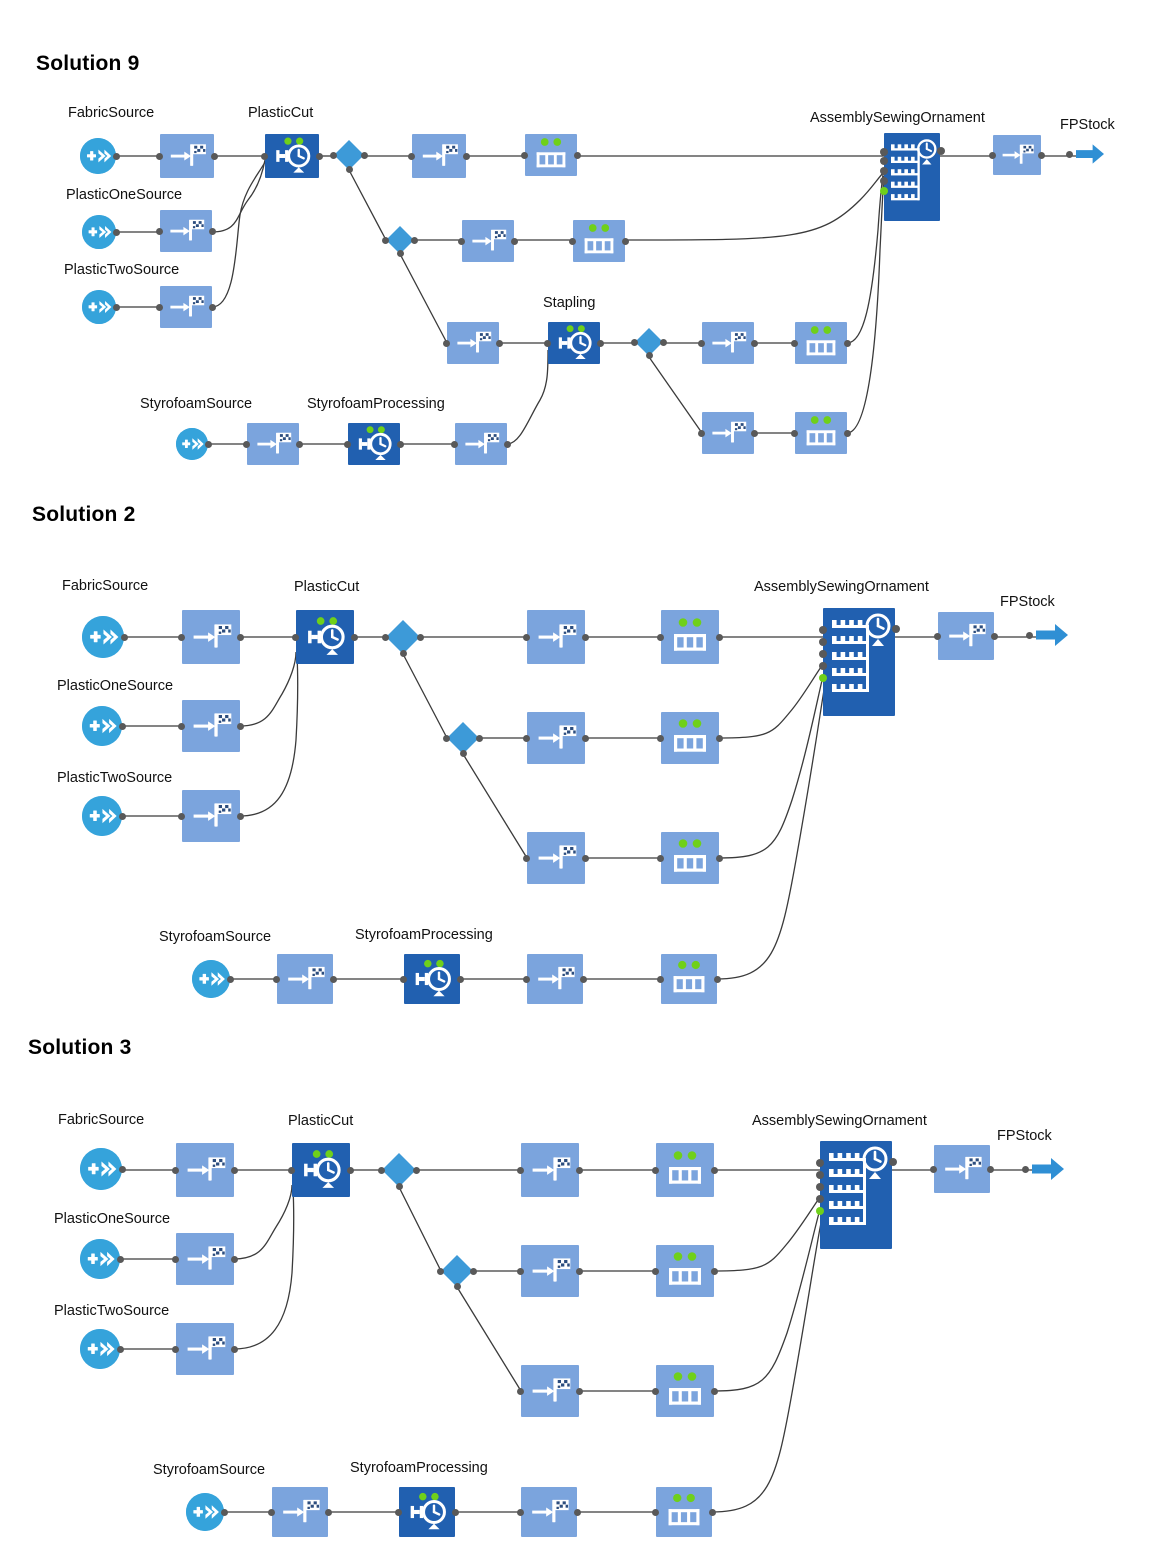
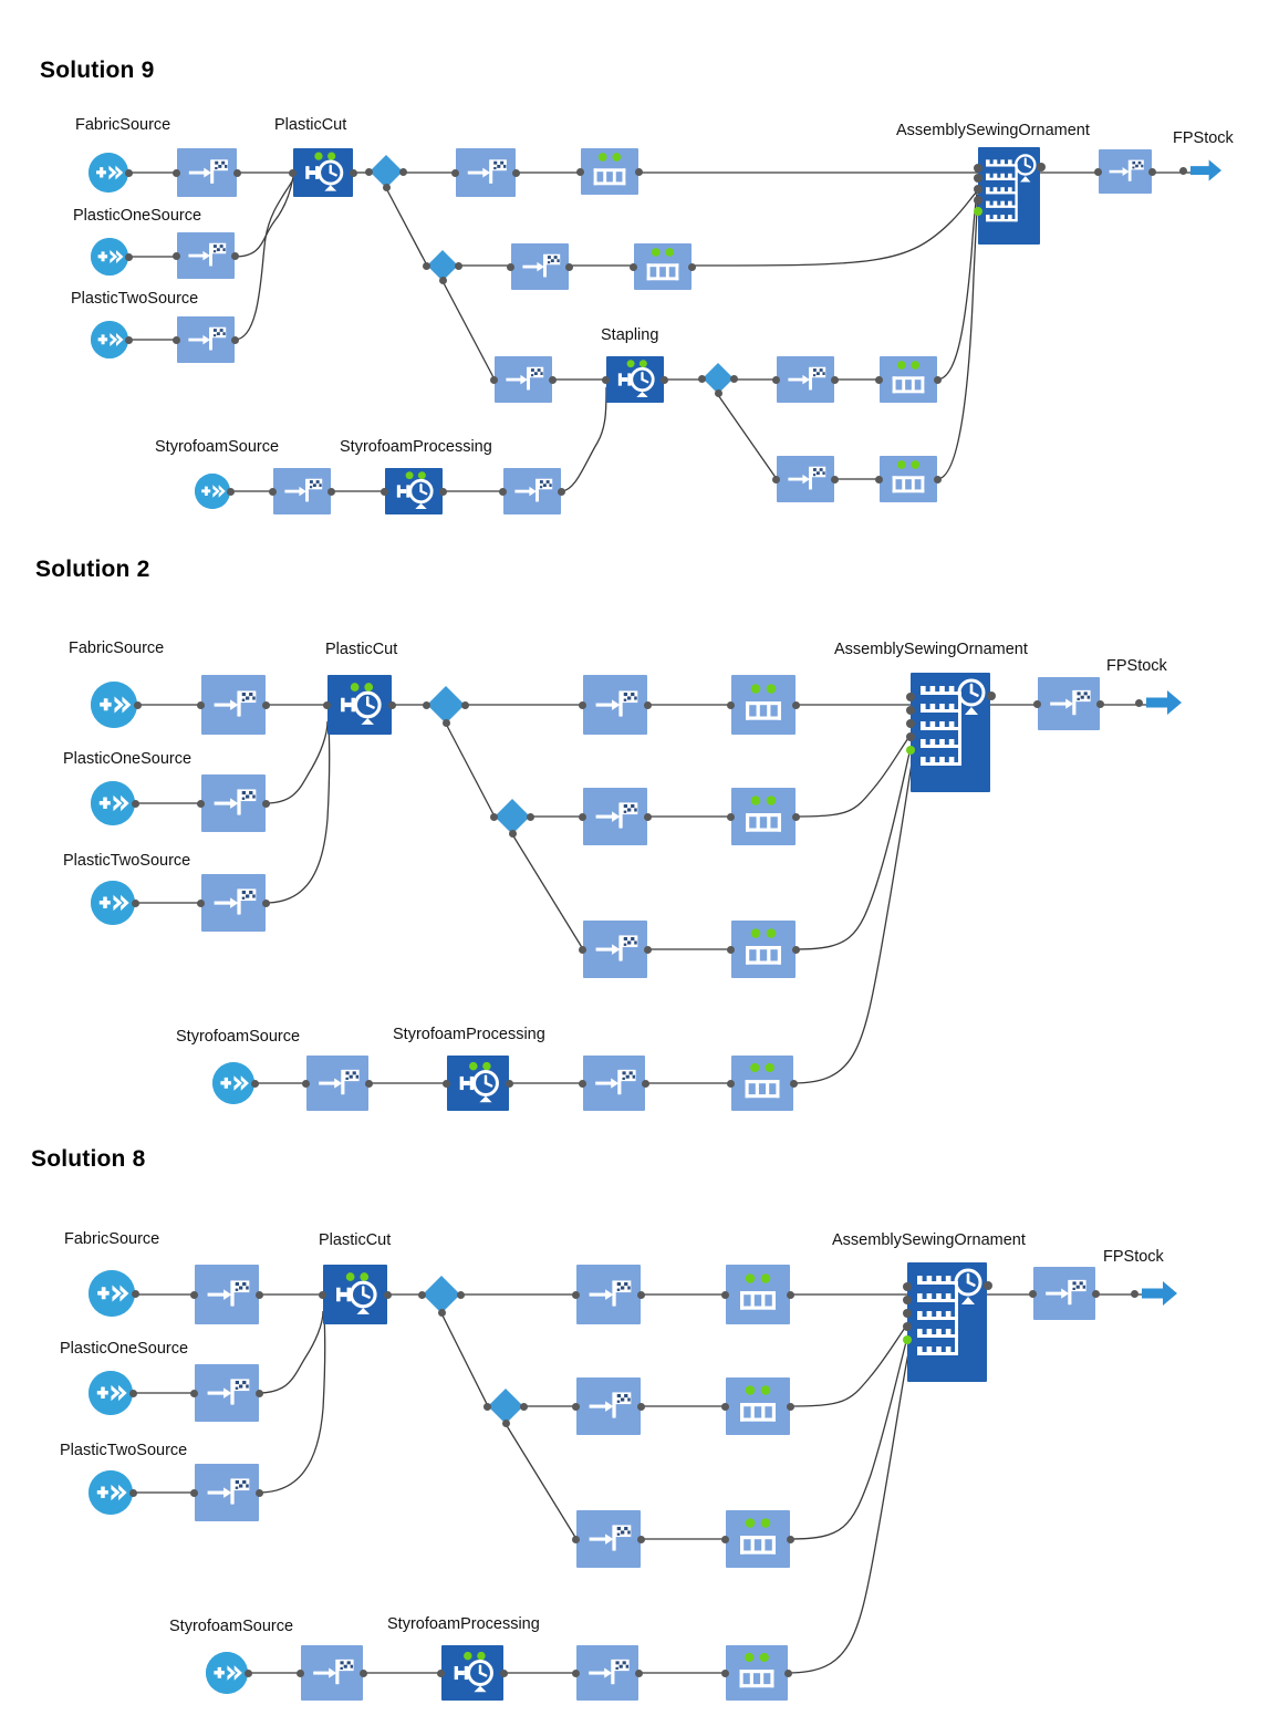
  Solution 9
  Solution 2
- Solution 3
+ Solution 8
  FabricSource
  PlasticCut
  AssemblySewingOrnament
  FPStock
  PlasticOneSource
  PlasticTwoSource
  Stapling
  StyrofoamSource
  StyrofoamProcessing
  FabricSource
  PlasticCut
  AssemblySewingOrnament
  FPStock
  PlasticOneSource
  PlasticTwoSource
  StyrofoamSource
  StyrofoamProcessing
  FabricSource
  PlasticCut
  AssemblySewingOrnament
  FPStock
  PlasticOneSource
  PlasticTwoSource
  StyrofoamSource
  StyrofoamProcessing
